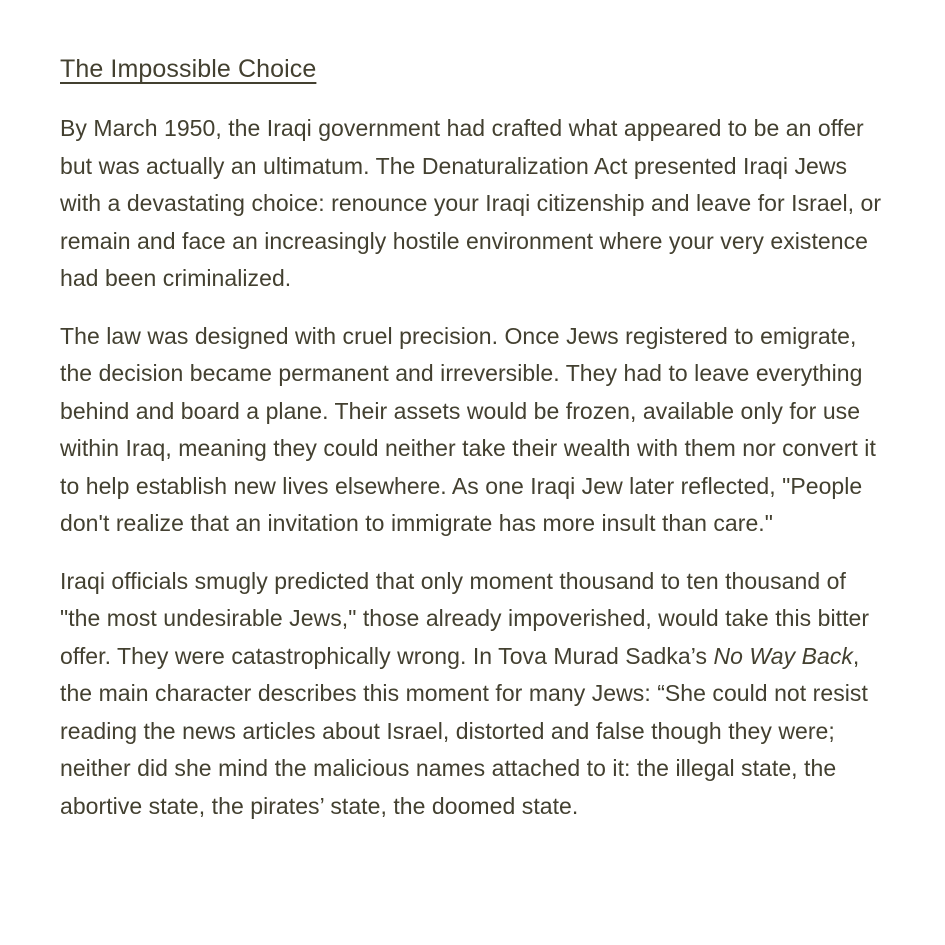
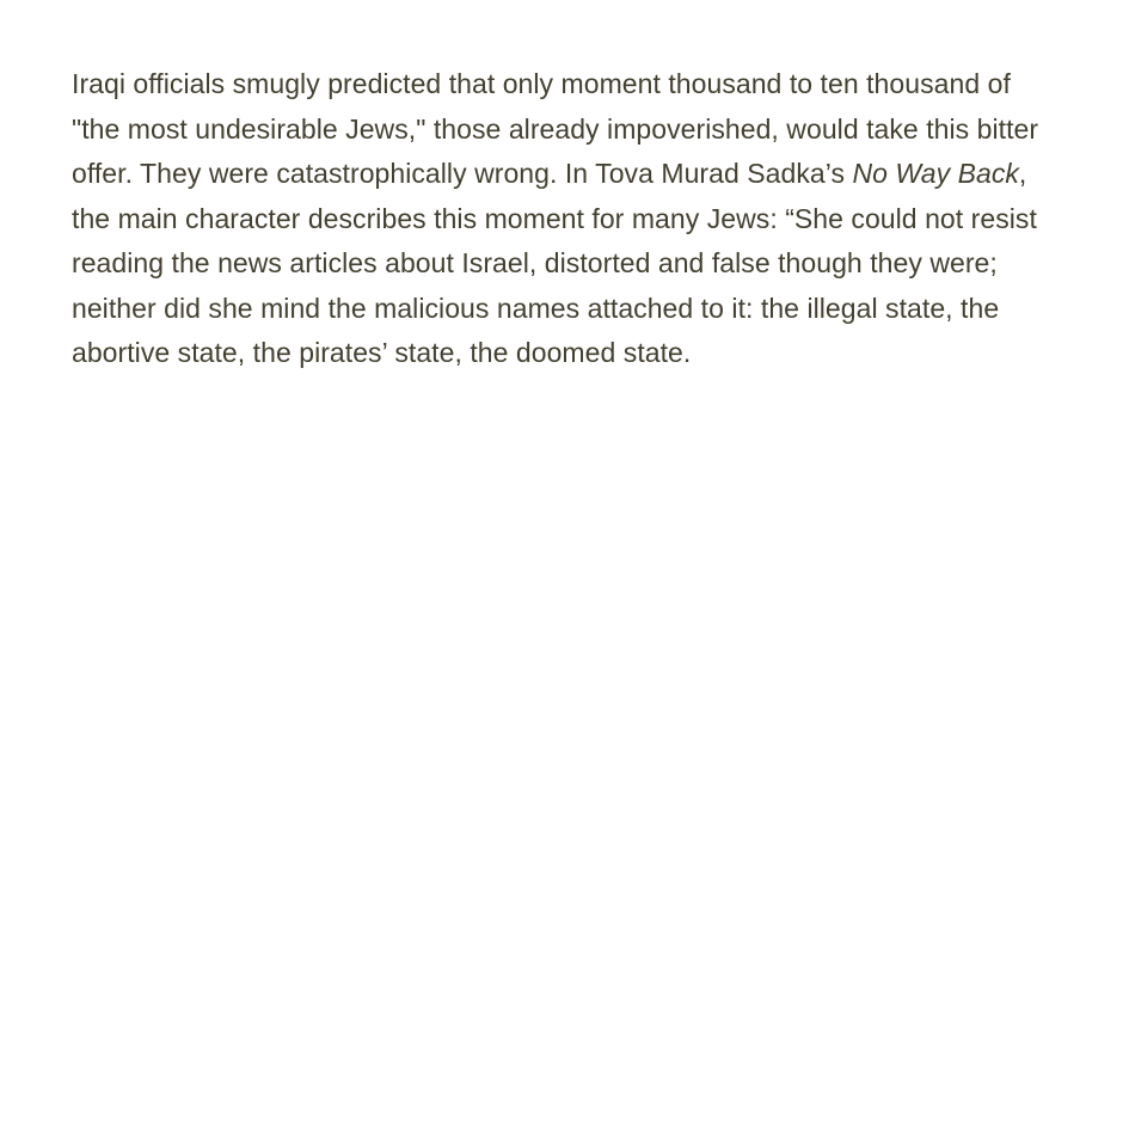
- The Impossible Choice
- By March 1950, the Iraqi government had crafted what appeared to be an offer but was actually an ultimatum. The Denaturalization Act presented Iraqi Jews with a devastating choice: renounce your Iraqi citizenship and leave for Israel, or remain and face an increasingly hostile environment where your very existence had been criminalized.
- The law was designed with cruel precision. Once Jews registered to emigrate, the decision became permanent and irreversible. They had to leave everything behind and board a plane. Their assets would be frozen, available only for use within Iraq, meaning they could neither take their wealth with them nor convert it to help establish new lives elsewhere. As one Iraqi Jew later reflected, "People don't realize that an invitation to immigrate has more insult than care."
  Iraqi officials smugly predicted that only moment thousand to ten thousand of "the most undesirable Jews," those already impoverished, would take this bitter offer. They were catastrophically wrong. In Tova Murad Sadka’s No Way Back, the main character describes this moment for many Jews: “She could not resist reading the news articles about Israel, distorted and false though they were; neither did she mind the malicious names attached to it: the illegal state, the abortive state, the pirates’ state, the doomed state.
